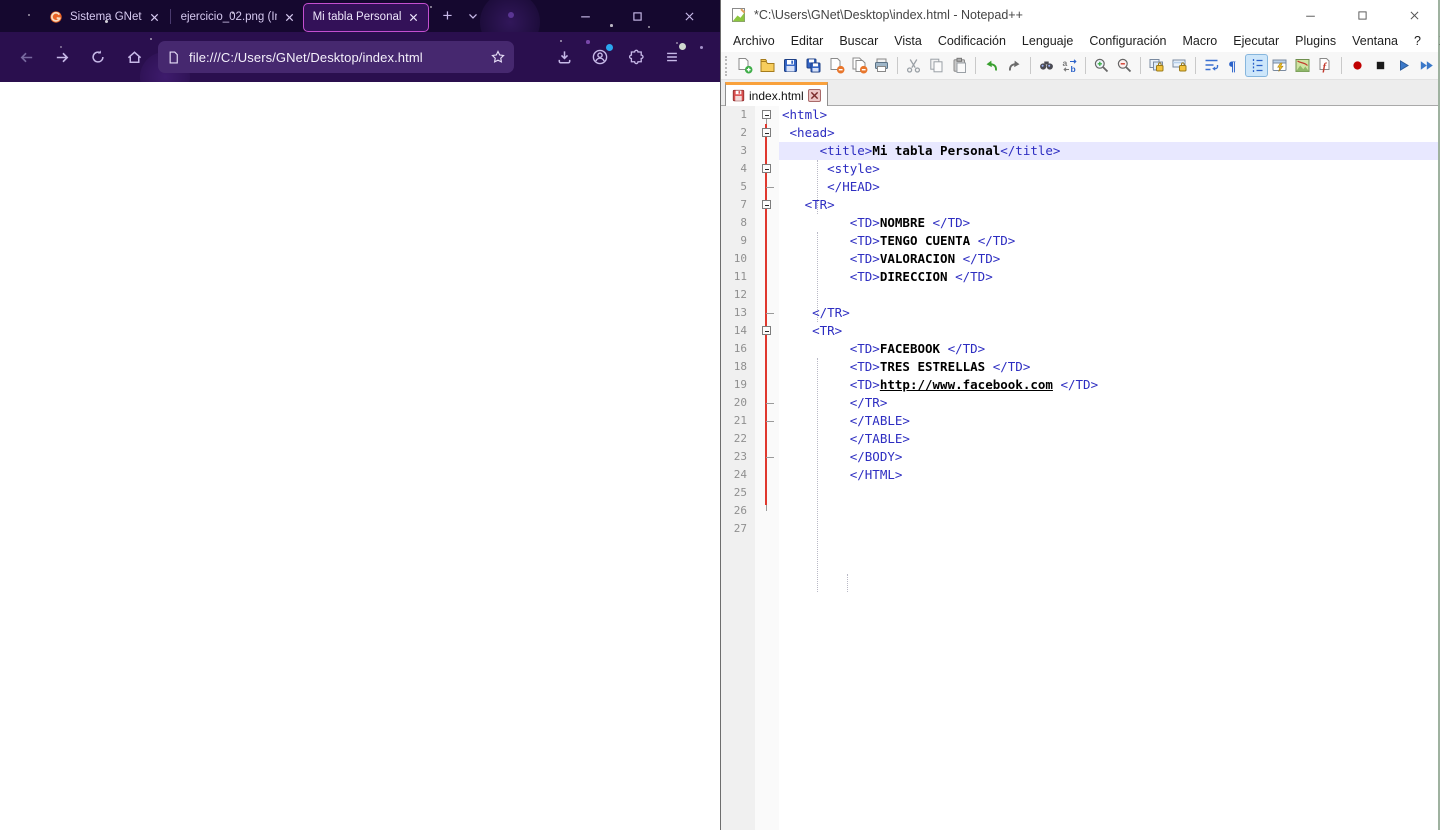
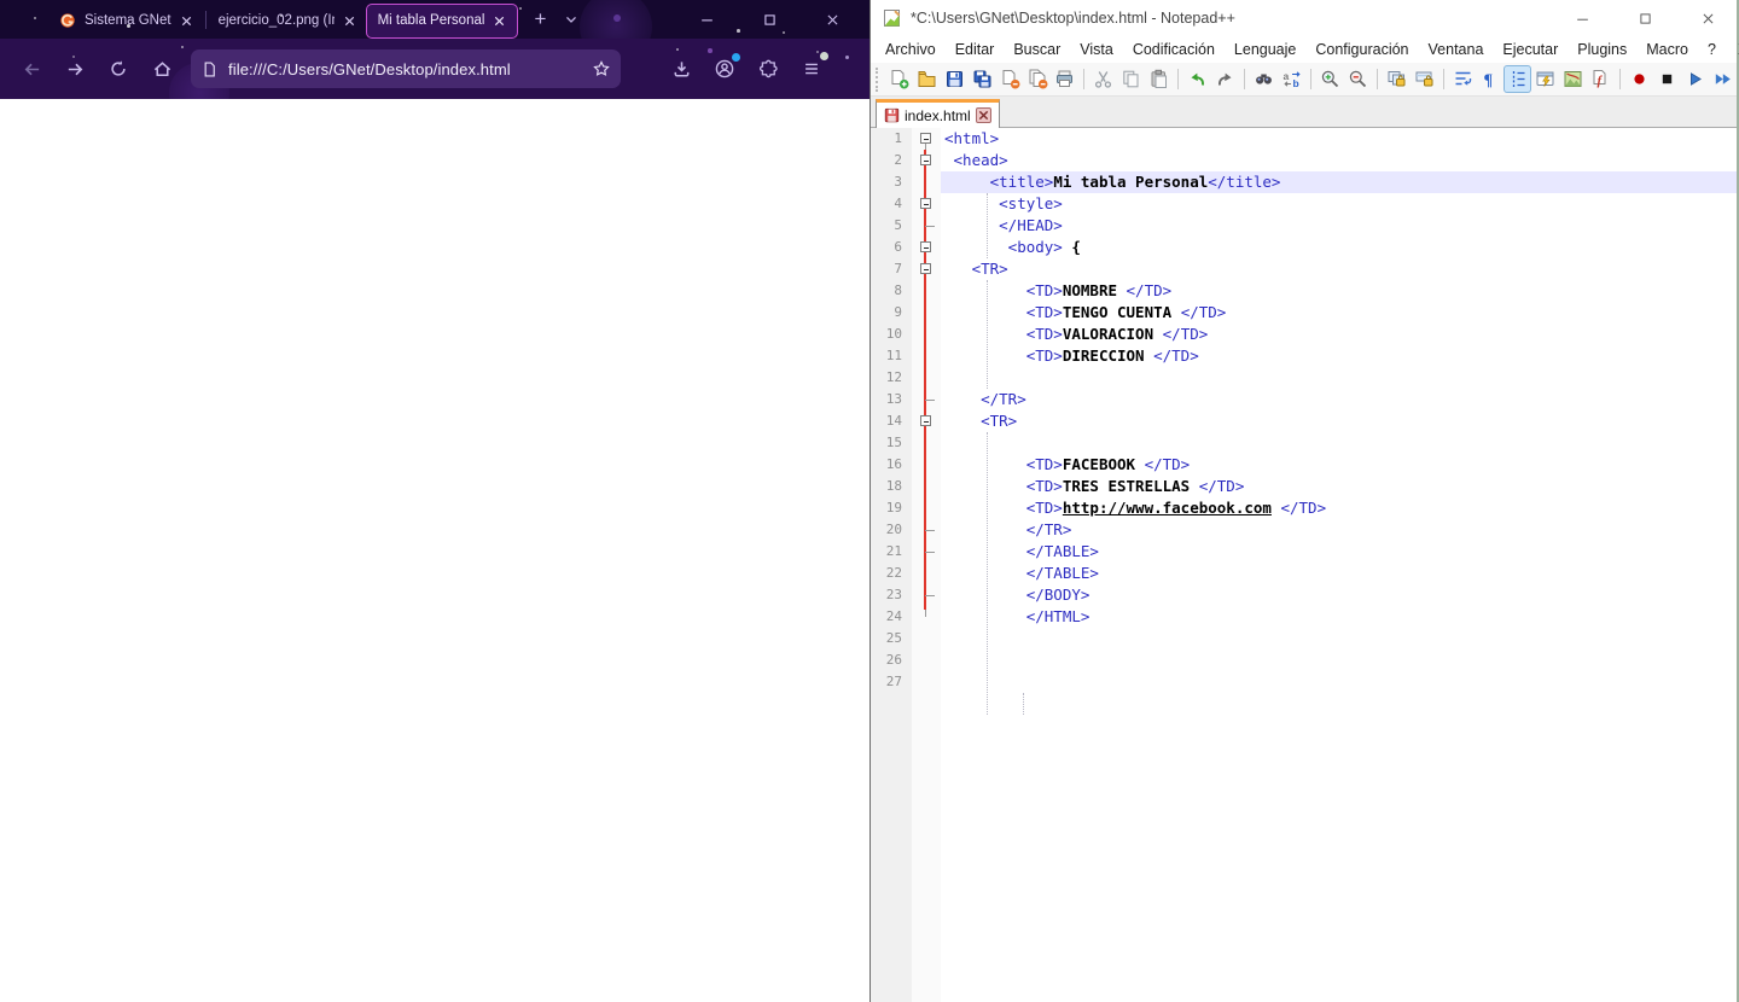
  Sistema GNet
  ejercicio_02.png (I
  Mi tabla Personal
  +
  file:///C:/Users/GNet/Desktop/index.html
  *C:\Users\GNet\Desktop\index.html - Notepad++
  Archivo
  Editar
  Buscar
  Vista
  Codificación
  Lenguaje
  Configuración
- Macro
+ Ventana
  Ejecutar
  Plugins
- Ventana
+ Macro
  ?
  a
  b
  ¶
  f
  index.html
  1
  <html>
  2
  <head>
  3
  <title>Mi tabla Personal</title>
  4
  <style>
  5
  </HEAD>
+ 6
+ <body> {
  7
  <TR>
  8
  <TD>NOMBRE </TD>
  9
  <TD>TENGO CUENTA </TD>
  10
  <TD>VALORACION </TD>
  11
  <TD>DIRECCION </TD>
  12
  13
  </TR>
  14
  <TR>
+ 15
  16
  <TD>FACEBOOK </TD>
  18
  <TD>TRES ESTRELLAS </TD>
  19
  <TD>http://www.facebook.com </TD>
  20
  </TR>
  21
  </TABLE>
  22
  </TABLE>
  23
  </BODY>
  24
  </HTML>
  25
  26
  27
